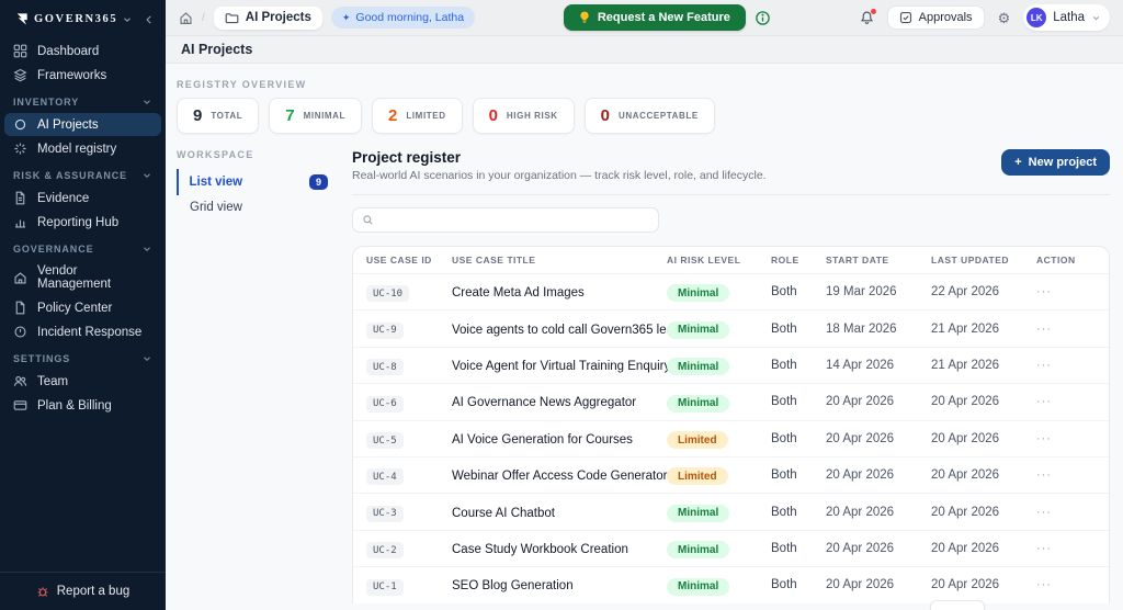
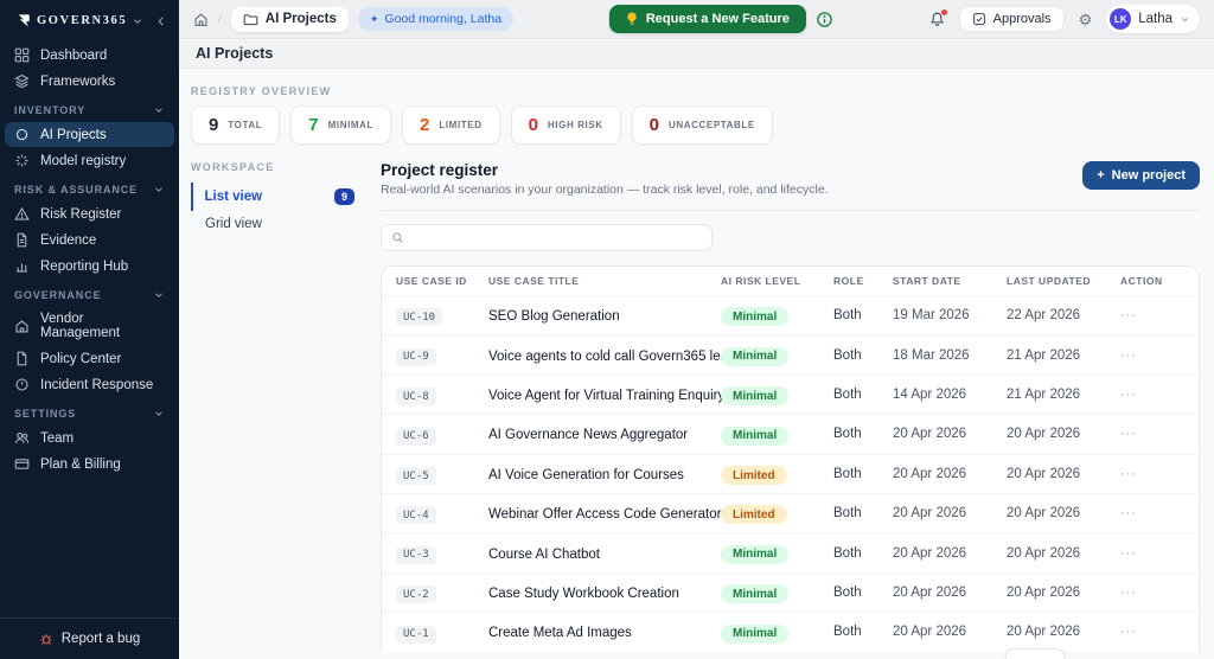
  GOVERN365
  Dashboard
  Frameworks
  INVENTORY
  AI Projects
  Model registry
  RISK & ASSURANCE
+ Risk Register
  Evidence
  Reporting Hub
  GOVERNANCE
  Vendor Management
  Policy Center
  Incident Response
  SETTINGS
  Team
  Plan & Billing
  Report a bug
  /
  AI Projects
  ✦
  Good morning, Latha
  Request a New Feature
  Approvals
  ⚙
  LK
  Latha
  AI Projects
  REGISTRY OVERVIEW
  9
  TOTAL
  7
  MINIMAL
  2
  LIMITED
  0
  HIGH RISK
  0
  UNACCEPTABLE
  WORKSPACE
  List view
  9
  Grid view
  Project register
  Real-world AI scenarios in your organization — track risk level, role, and lifecycle.
  +
  New project
  USE CASE ID
  USE CASE TITLE
  AI RISK LEVEL
  ROLE
  START DATE
  LAST UPDATED
  ACTION
  UC-10
- Create Meta Ad Images
+ SEO Blog Generation
  Minimal
  Both
  19 Mar 2026
  22 Apr 2026
  ···
  UC-9
  Voice agents to cold call Govern365 le
  Minimal
  Both
  18 Mar 2026
  21 Apr 2026
  ···
  UC-8
  Voice Agent for Virtual Training Enquir
  Minimal
  Both
  14 Apr 2026
  21 Apr 2026
  ···
  UC-6
  AI Governance News Aggregator
  Minimal
  Both
  20 Apr 2026
  20 Apr 2026
  ···
  UC-5
  AI Voice Generation for Courses
  Limited
  Both
  20 Apr 2026
  20 Apr 2026
  ···
  UC-4
  Webinar Offer Access Code Generator
  Limited
  Both
  20 Apr 2026
  20 Apr 2026
  ···
  UC-3
  Course AI Chatbot
  Minimal
  Both
  20 Apr 2026
  20 Apr 2026
  ···
  UC-2
  Case Study Workbook Creation
  Minimal
  Both
  20 Apr 2026
  20 Apr 2026
  ···
  UC-1
- SEO Blog Generation
+ Create Meta Ad Images
  Minimal
  Both
  20 Apr 2026
  20 Apr 2026
  ···
